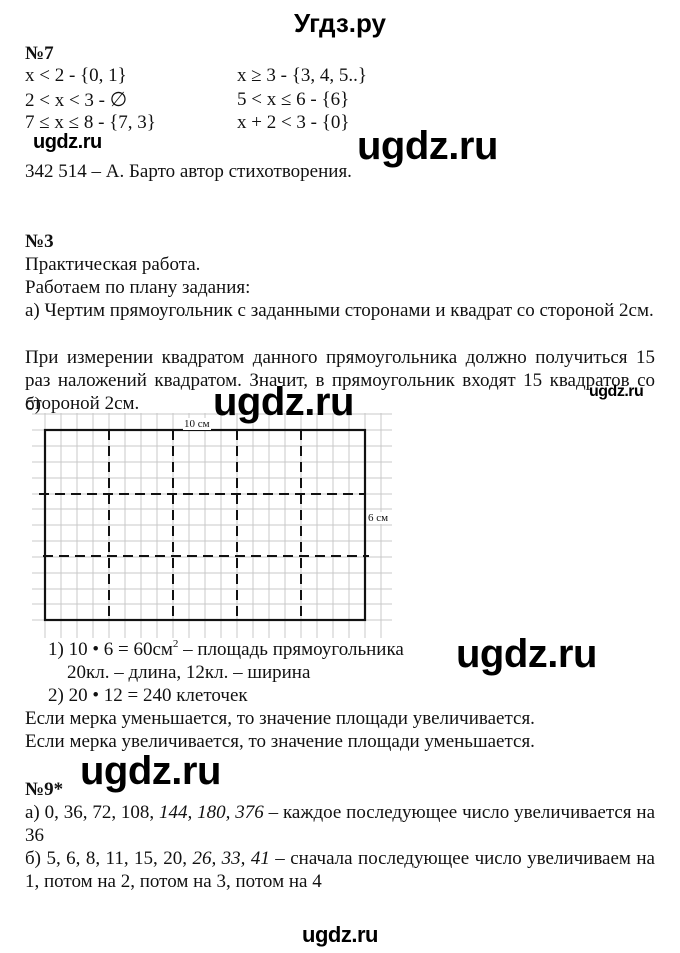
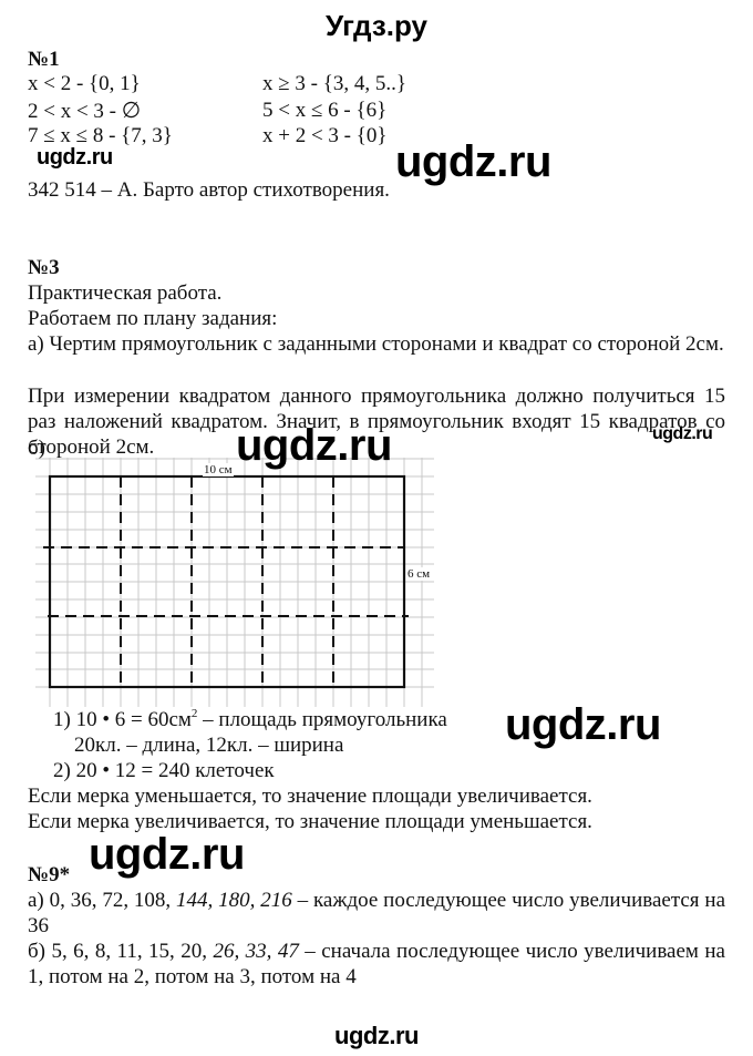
  Угдз.ру
- №7
+ №1
  x < 2 - {0, 1}
  x ≥ 3 - {3, 4, 5..}
  2 < x < 3 - ∅
  5 < x ≤ 6 - {6}
  7 ≤ x ≤ 8 - {7, 3}
  x + 2 < 3 - {0}
  342 514 – А. Барто автор стихотворения.
  ugdz.ru
  ugdz.ru
  №3
  Практическая работа.
  Работаем по плану задания:
  а) Чертим прямоугольник с заданными сторонами и квадрат со стороной 2см.
  При измерении квадратом данного прямоугольника должно получиться 15 раз наложений квадратом. Значит, в прямоугольник входят 15 квадратов со стороной 2см.
  б)
  ugdz.ru
  10 см
  6 см
  ugdz.ru
  1) 10 • 6 = 60см2 – площадь прямоугольника
  20кл. – длина, 12кл. – ширина
  2) 20 • 12 = 240 клеточек
  Если мерка уменьшается, то значение площади увеличивается.
  Если мерка увеличивается, то значение площади уменьшается.
  ugdz.ru
  №9*
- а) 0, 36, 72, 108, 144, 180, 376 – каждое последующее число увеличивается на 36
+ а) 0, 36, 72, 108, 144, 180, 216 – каждое последующее число увеличивается на 36
- б) 5, 6, 8, 11, 15, 20, 26, 33, 41 – сначала последующее число увеличиваем на 1, потом на 2, потом на 3, потом на 4
+ б) 5, 6, 8, 11, 15, 20, 26, 33, 47 – сначала последующее число увеличиваем на 1, потом на 2, потом на 3, потом на 4
  ugdz.ru
  ugdz.ru
